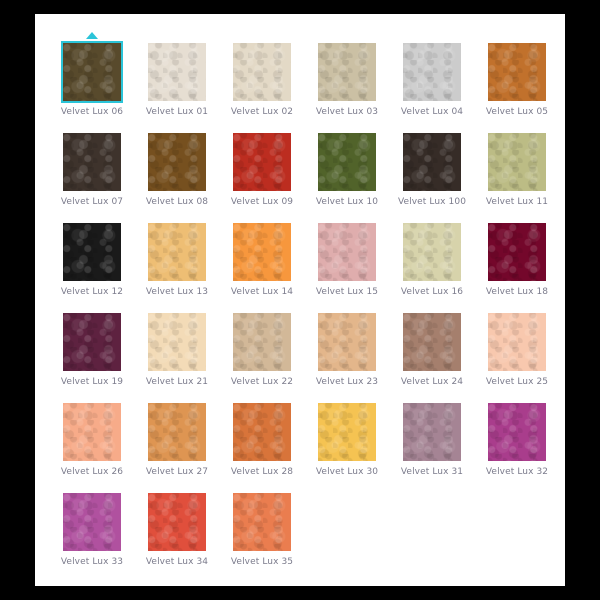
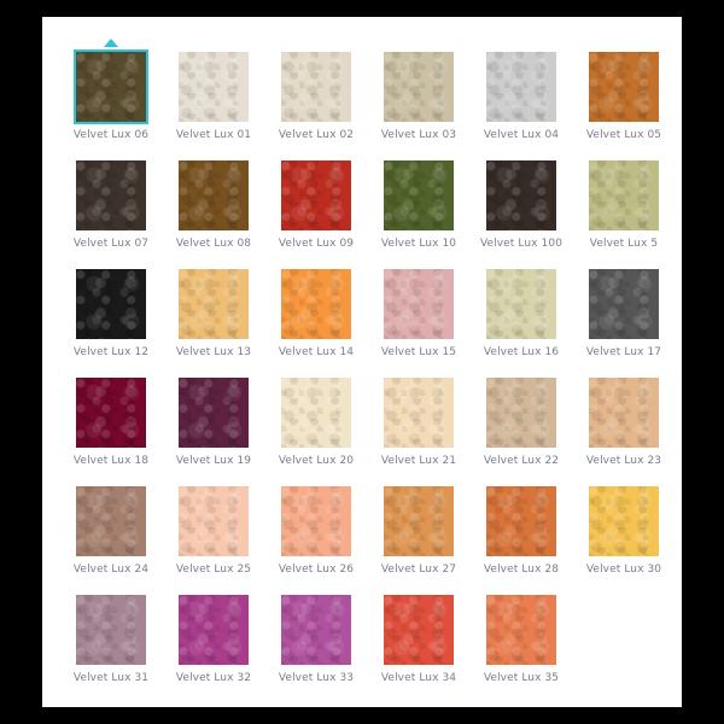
  Velvet Lux 06
  Velvet Lux 01
  Velvet Lux 02
  Velvet Lux 03
  Velvet Lux 04
  Velvet Lux 05
  Velvet Lux 07
  Velvet Lux 08
  Velvet Lux 09
  Velvet Lux 10
  Velvet Lux 100
- Velvet Lux 11
+ Velvet Lux 5
  Velvet Lux 12
  Velvet Lux 13
  Velvet Lux 14
  Velvet Lux 15
  Velvet Lux 16
+ Velvet Lux 17
  Velvet Lux 18
  Velvet Lux 19
+ Velvet Lux 20
  Velvet Lux 21
  Velvet Lux 22
  Velvet Lux 23
  Velvet Lux 24
  Velvet Lux 25
  Velvet Lux 26
  Velvet Lux 27
  Velvet Lux 28
  Velvet Lux 30
  Velvet Lux 31
  Velvet Lux 32
  Velvet Lux 33
  Velvet Lux 34
  Velvet Lux 35
